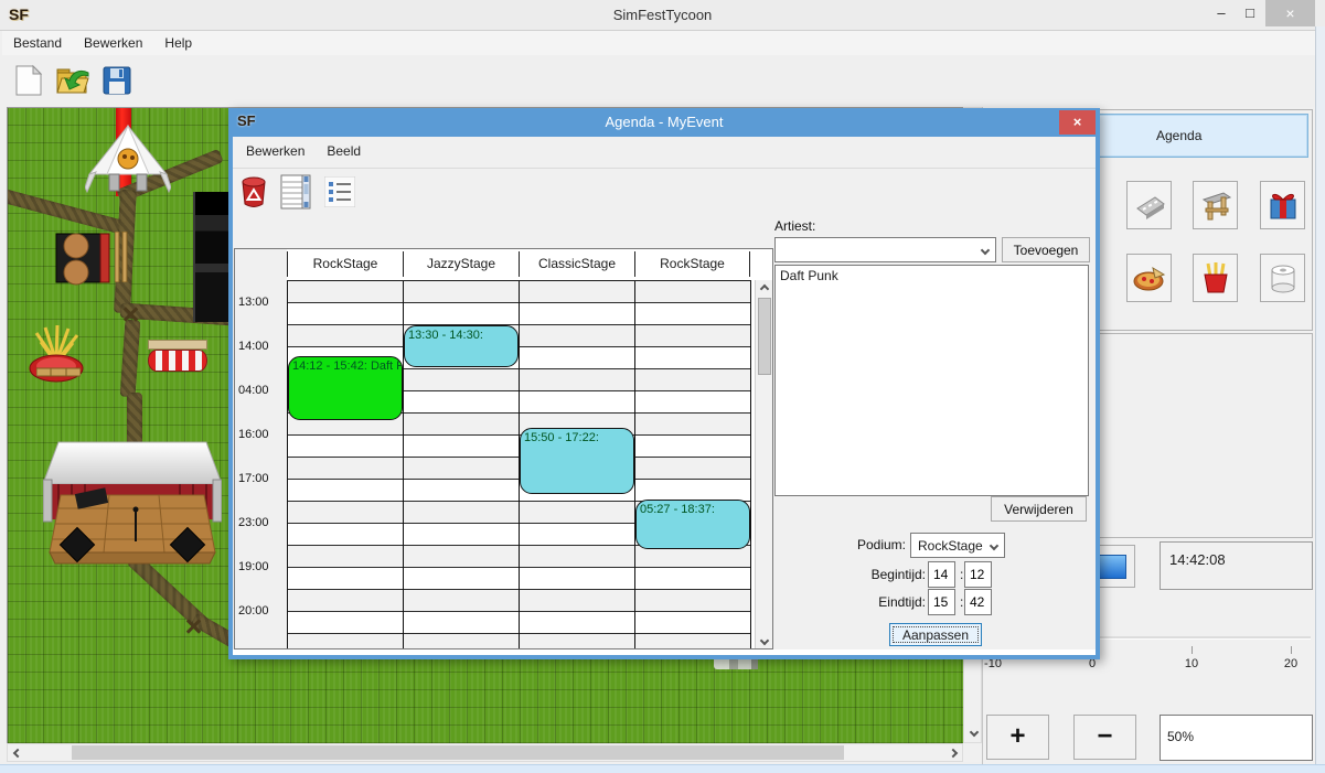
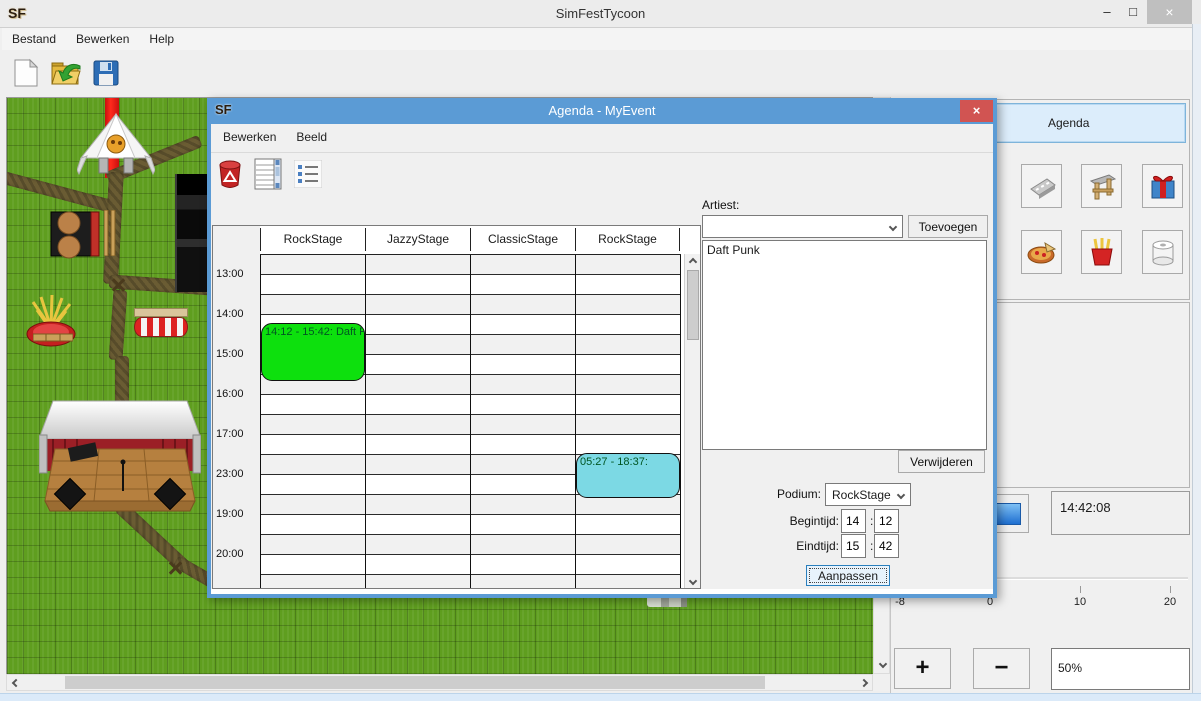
  SF
  SimFestTycoon
  –
  □
  ×
  Bestand
  Bewerken
  Help
  Agenda
  14:42:08
- -10
+ -8
  0
  10
  20
  +
  −
  50%
  SF
  Agenda - MyEvent
  ×
  Bewerken
  Beeld
  13:00
  14:00
- 04:00
+ 15:00
  16:00
  17:00
  23:00
  19:00
  20:00
  RockStage
  JazzyStage
  ClassicStage
  RockStage
  14:12 - 15:42: Daft P
- 13:30 - 14:30:
- 15:50 - 17:22:
  05:27 - 18:37:
  Artiest:
  Toevoegen
  Daft Punk
  Verwijderen
  Podium:
  RockStage
  Begintijd:
  14
  :
  12
  Eindtijd:
  15
  :
  42
  Aanpassen
